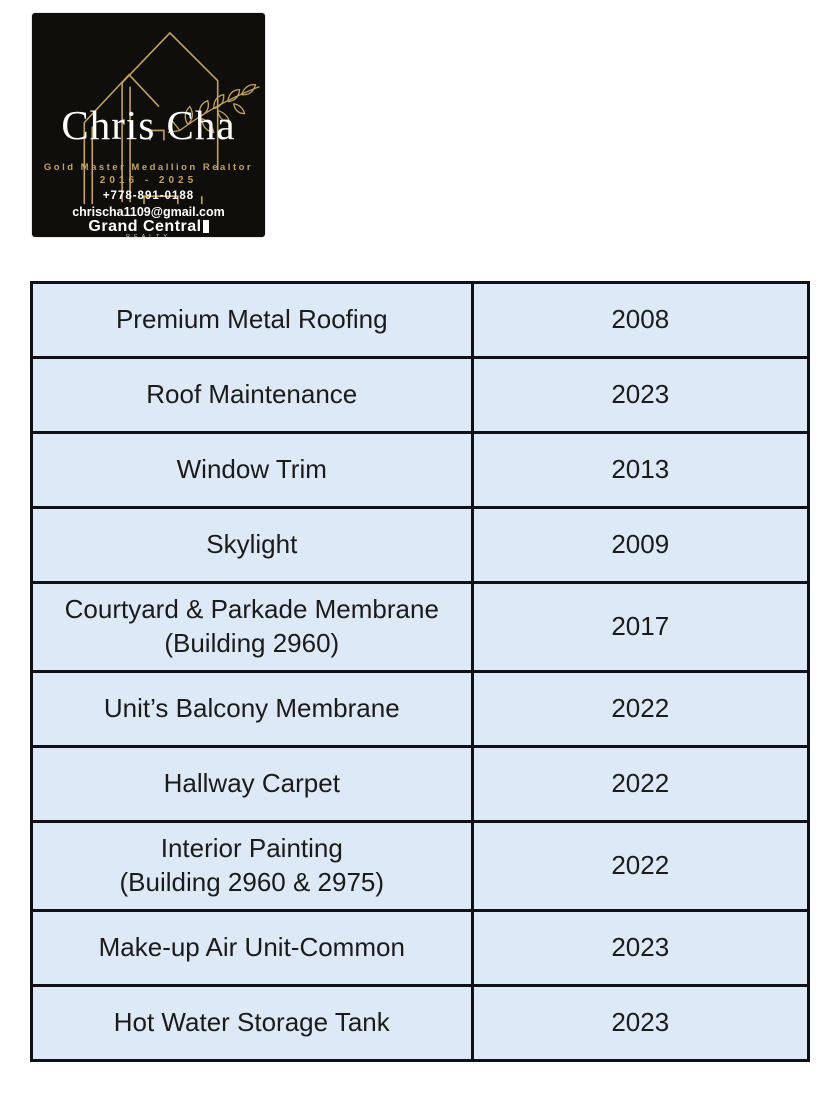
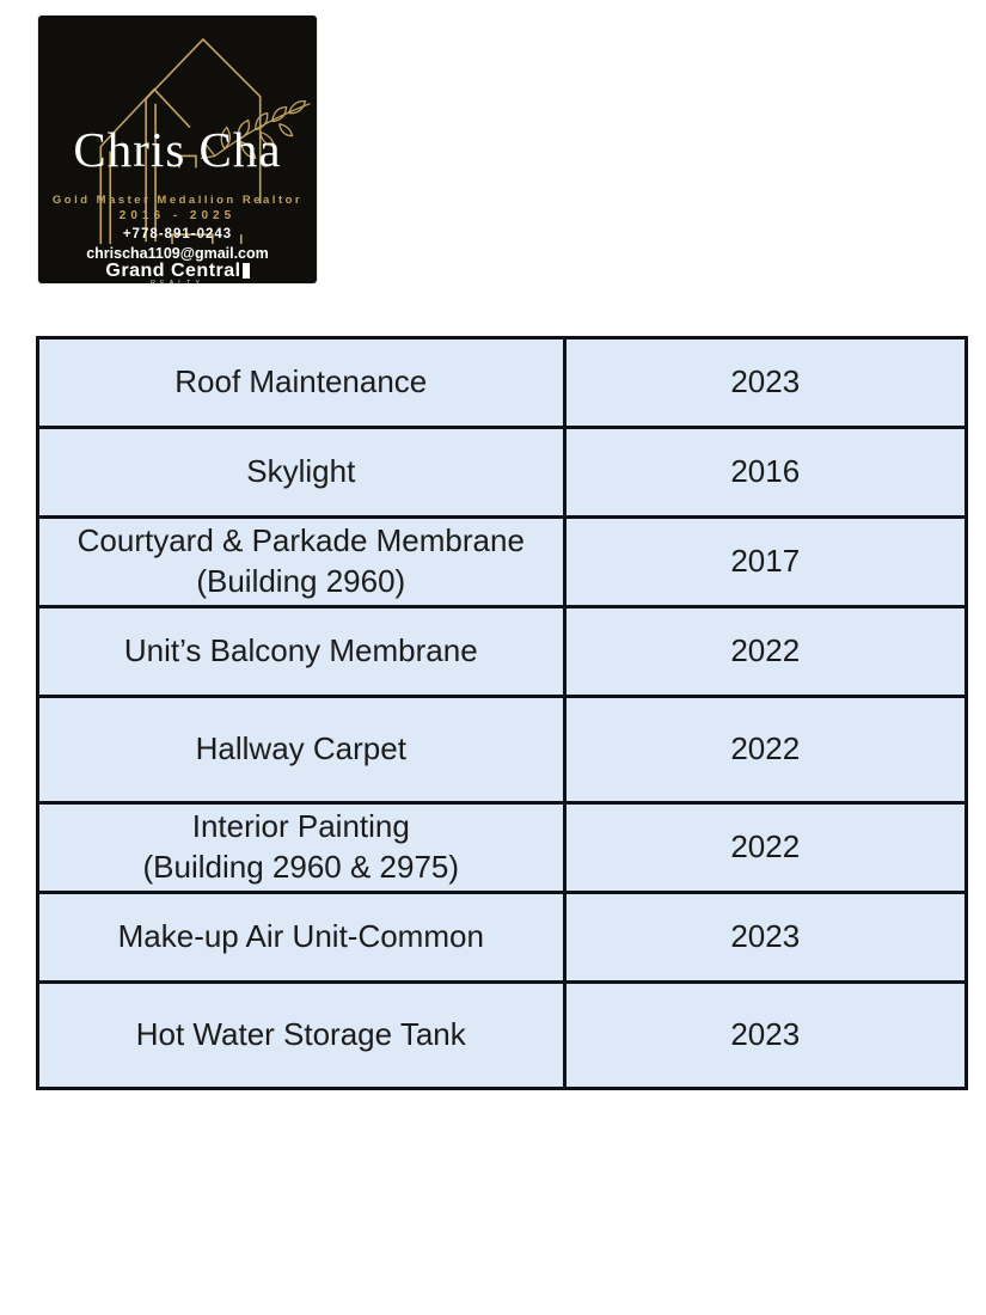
  Chris Cha
  Gold Master Medallion Realtor
  2016 - 2025
- +778-891-0188
+ +778-891-0243
  chrischa1109@gmail.com
  Grand Central
- Premium Metal Roofing	2008
  Roof Maintenance	2023
- Window Trim	2013
- Skylight	2009
+ Skylight	2016
  Courtyard & Parkade Membrane(Building 2960)	2017
  Unit’s Balcony Membrane	2022
  Hallway Carpet	2022
  Interior Painting(Building 2960 & 2975)	2022
  Make-up Air Unit-Common	2023
  Hot Water Storage Tank	2023
